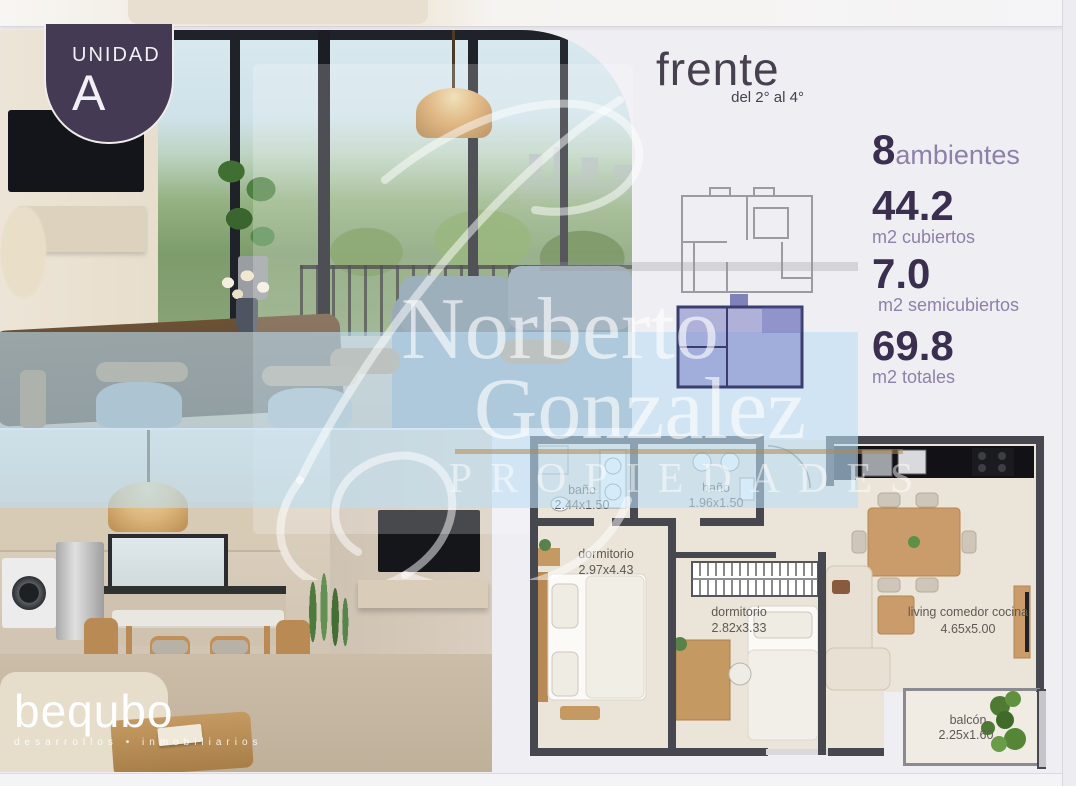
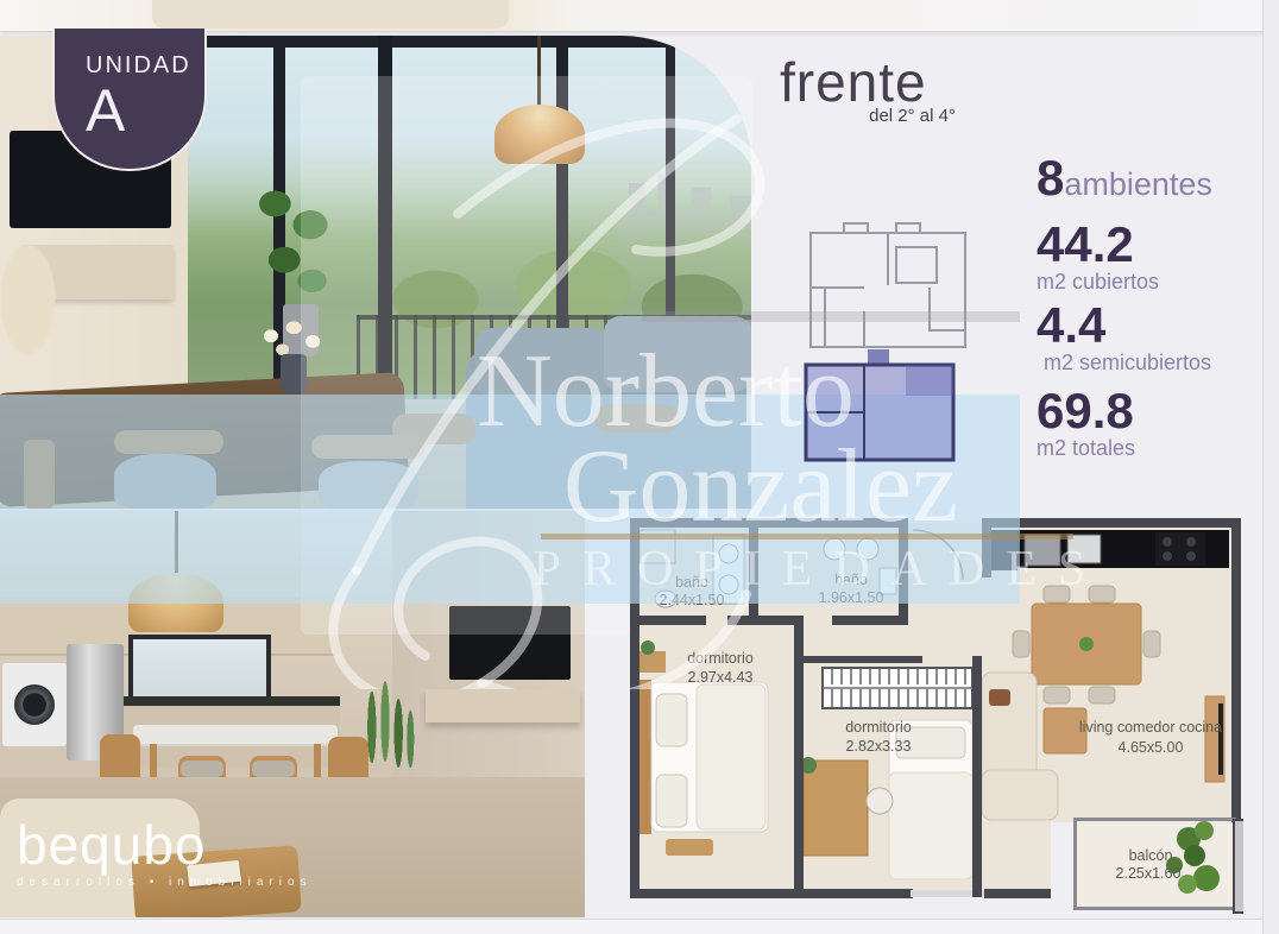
  bequbo
  desarrollos • inmobiliarios
  baño
  2.44x1.50
  baño
  1.96x1.50
  dormitorio
  2.97x4.43
  dormitorio
  2.82x3.33
  living comedor cocina
  4.65x5.00
  balcón
  2.25x1.60
  Norberto
  Gonzalez
  PROPIEDADES
  UNIDAD
  A
  frente
  del 2° al 4°
  8
  ambientes
  44.2
  m2 cubiertos
- 7.0
+ 4.4
  m2 semicubiertos
  69.8
  m2 totales
